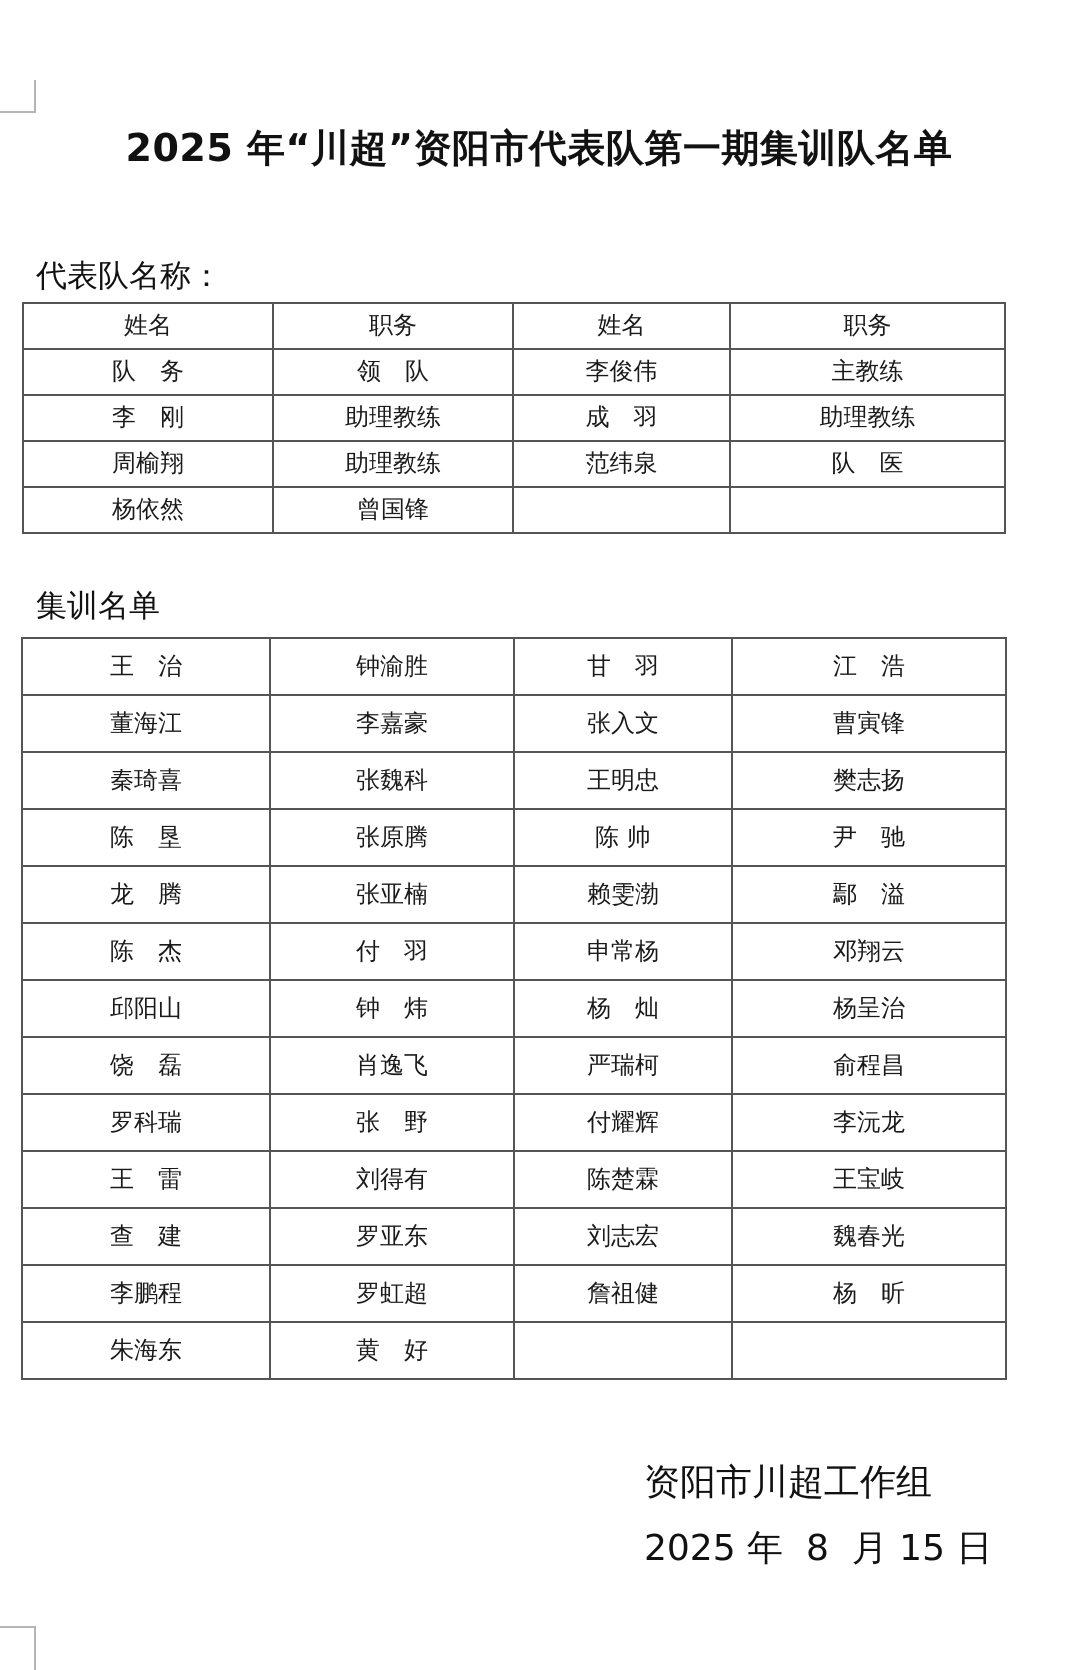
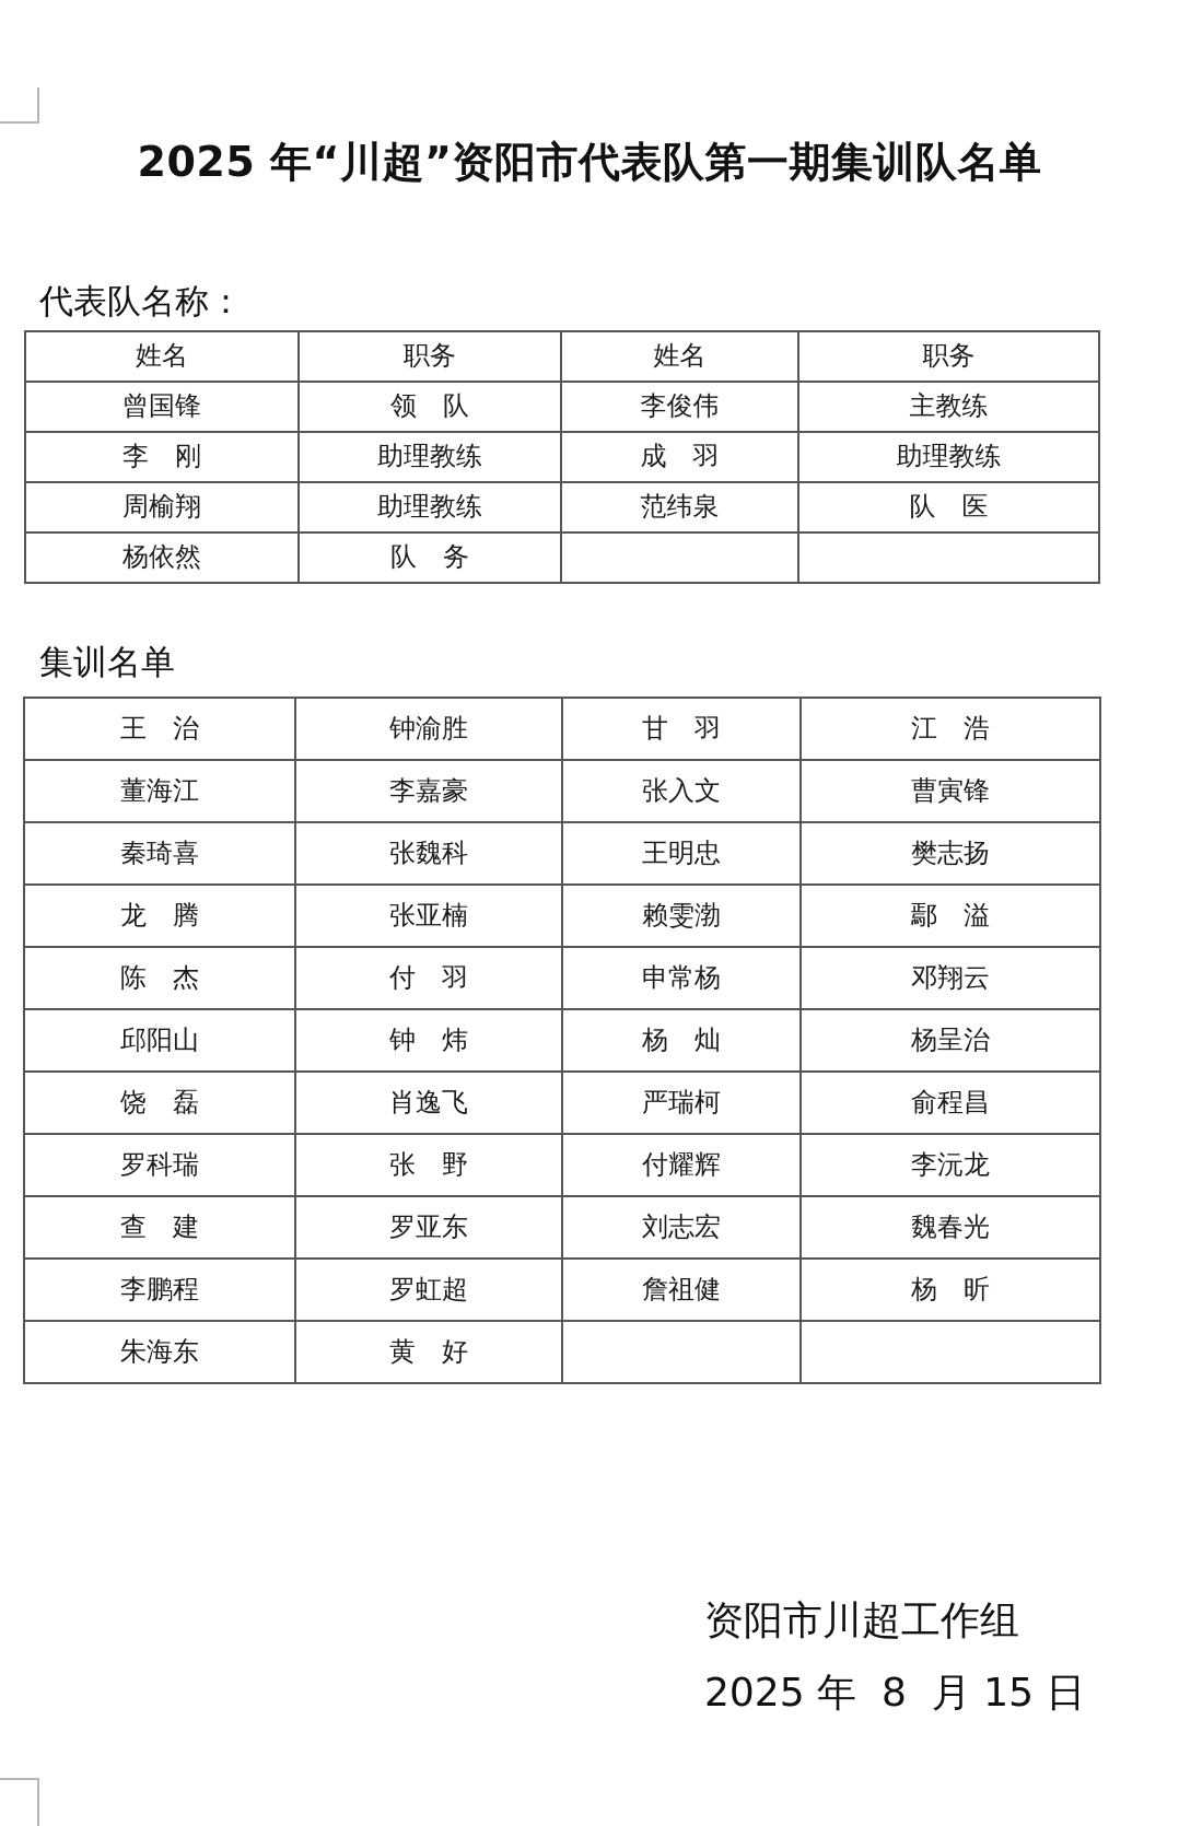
  2025 年“川超”资阳市代表队第一期集训队名单
  代表队名称：
  姓名	职务	姓名	职务
- 队 务	领 队	李俊伟	主教练
+ 曾国锋	领 队	李俊伟	主教练
  李 刚	助理教练	成 羽	助理教练
  周榆翔	助理教练	范纬泉	队 医
- 杨依然	曾国锋
+ 杨依然	队 务
  集训名单
  王 治	钟渝胜	甘 羽	江 浩
  董海江	李嘉豪	张入文	曹寅锋
  秦琦喜	张魏科	王明忠	樊志扬
- 陈 垦	张原腾	陈 帅	尹 驰
  龙 腾	张亚楠	赖雯渤	鄢 溢
  陈 杰	付 羽	申常杨	邓翔云
  邱阳山	钟 炜	杨 灿	杨呈治
  饶 磊	肖逸飞	严瑞柯	俞程昌
  罗科瑞	张 野	付耀辉	李沅龙
- 王 雷	刘得有	陈楚霖	王宝岐
  查 建	罗亚东	刘志宏	魏春光
  李鹏程	罗虹超	詹祖健	杨 昕
  朱海东	黄 好
  资阳市川超工作组
  2025 年 8 月 15 日
